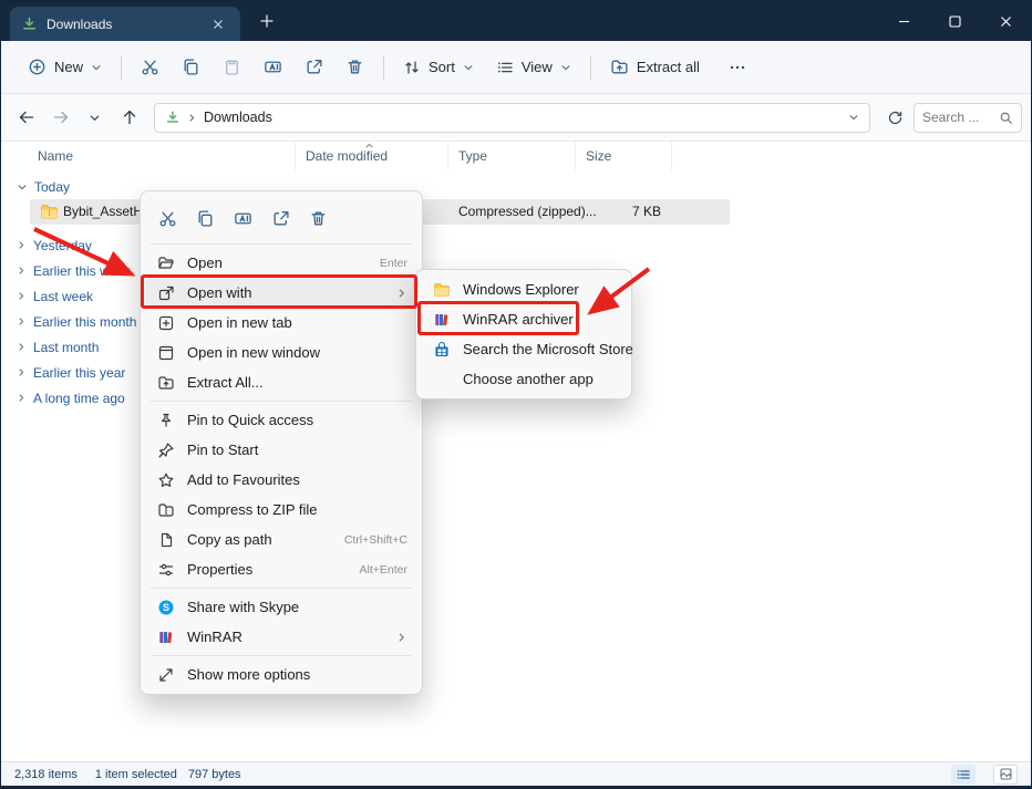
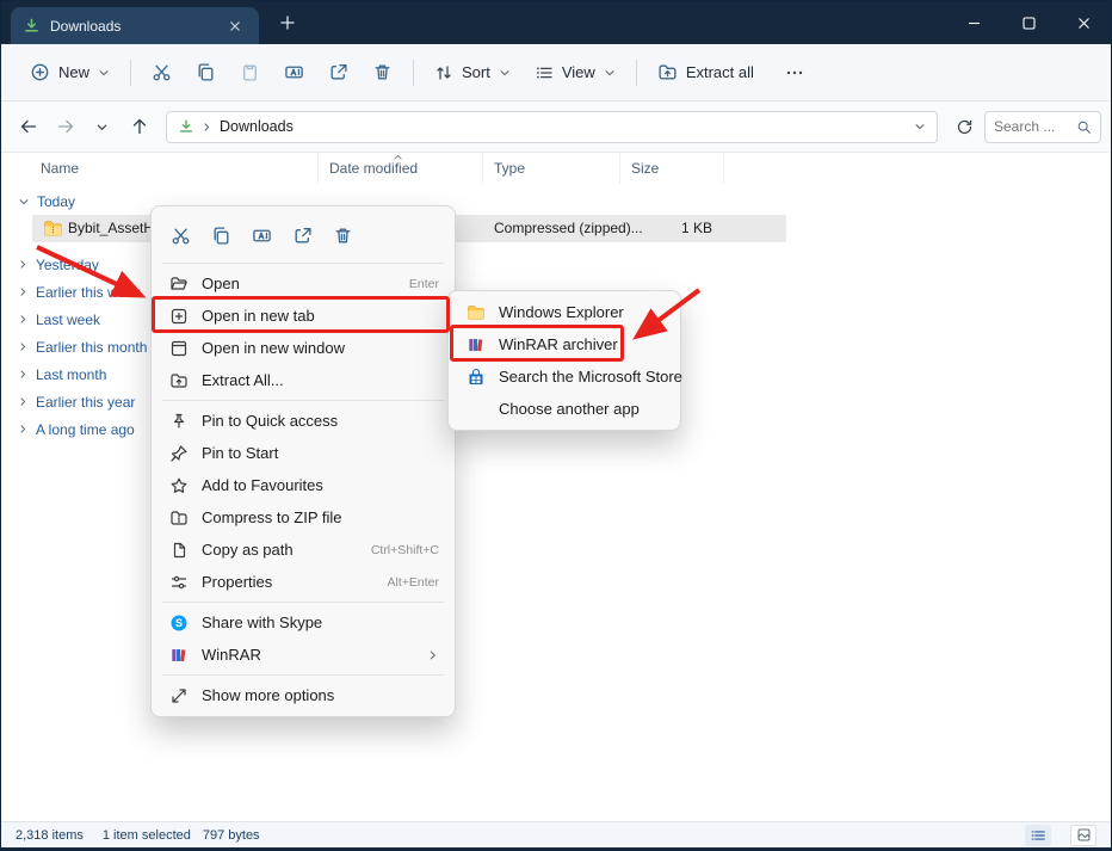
  Downloads
  New
  Sort
  View
  Extract all
  Downloads
  Search ...
  Name
  Date modified
  Type
  Size
  Today
  Compressed (zipped)...
- 7 KB
+ 1 KB
  Yesteday
  Earlier this we
  Last week
  Earlier this month
  Last month
  Earlier this year
  A long time ago
  Open
  Enter
- Open with
  Open in new tab
  Open in new window
  Extract All...
  Pin to Quick access
  Pin to Start
  Add to Favourites
  Compress to ZIP file
  Copy as path
  Ctrl+Shift+C
  Properties
  Alt+Enter
  S
  Share with Skype
  WinRAR
  Show more options
  Windows Explorer
  WinRAR archiver
  Search the Microsoft Store
  Choose another app
  2,318 items
  1 item selected
  797 bytes
